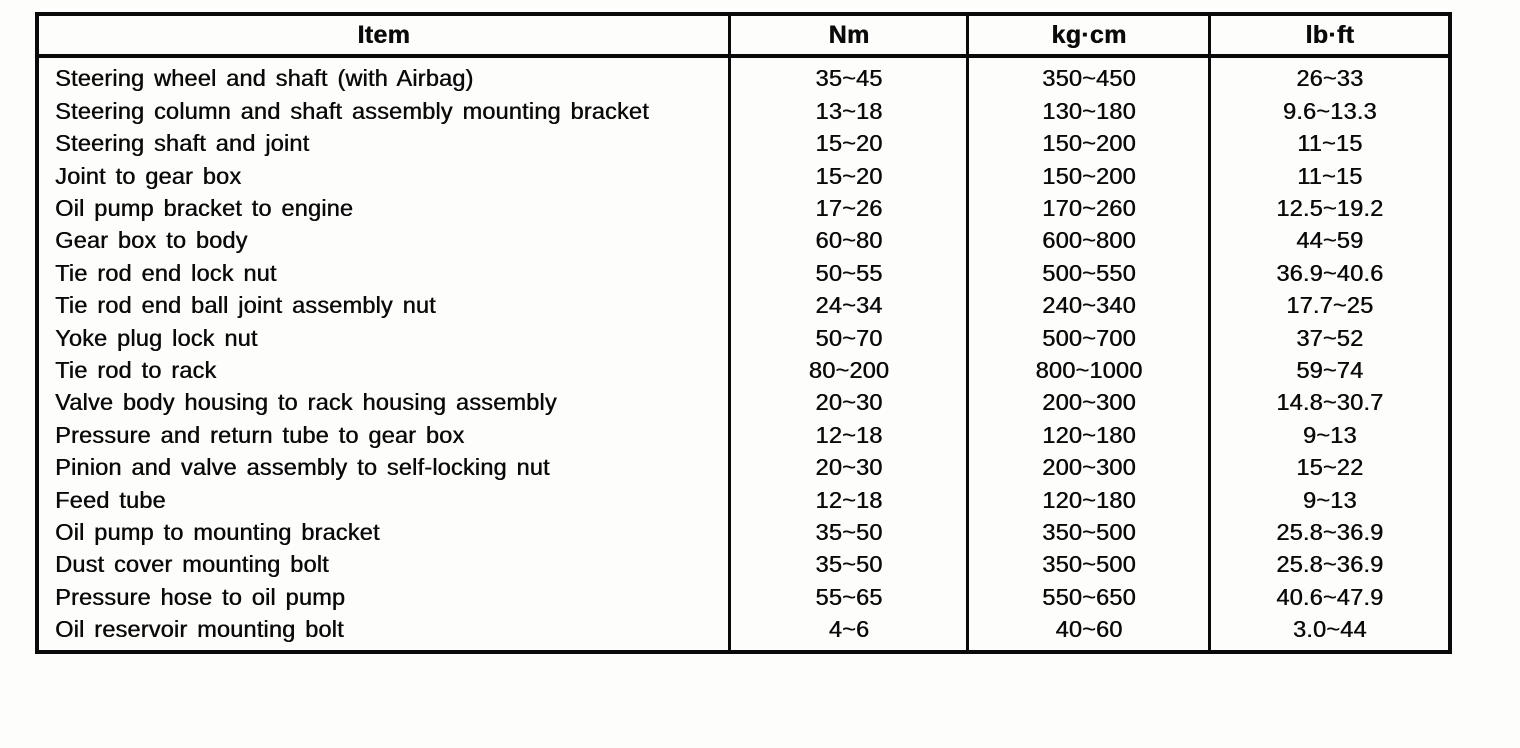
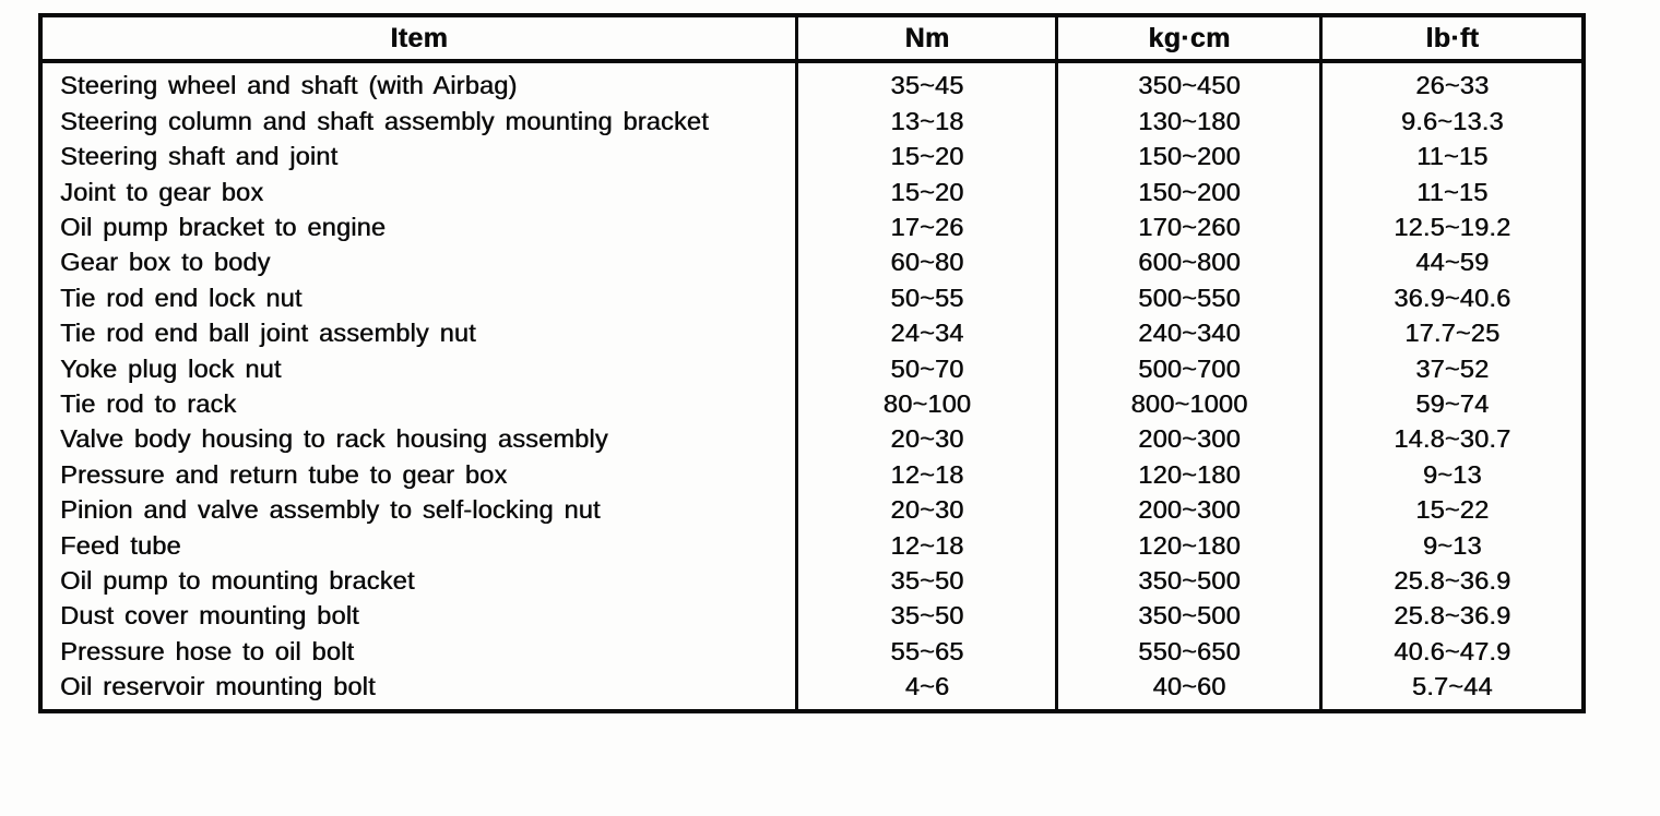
  Item	Nm	kg·cm	lb·ft
  Steering wheel and shaft (with Airbag)	35~45	350~450	26~33
  Steering column and shaft assembly mounting bracket	13~18	130~180	9.6~13.3
  Steering shaft and joint	15~20	150~200	11~15
  Joint to gear box	15~20	150~200	11~15
  Oil pump bracket to engine	17~26	170~260	12.5~19.2
  Gear box to body	60~80	600~800	44~59
  Tie rod end lock nut	50~55	500~550	36.9~40.6
  Tie rod end ball joint assembly nut	24~34	240~340	17.7~25
  Yoke plug lock nut	50~70	500~700	37~52
- Tie rod to rack	80~200	800~1000	59~74
+ Tie rod to rack	80~100	800~1000	59~74
  Valve body housing to rack housing assembly	20~30	200~300	14.8~30.7
  Pressure and return tube to gear box	12~18	120~180	9~13
  Pinion and valve assembly to self-locking nut	20~30	200~300	15~22
  Feed tube	12~18	120~180	9~13
  Oil pump to mounting bracket	35~50	350~500	25.8~36.9
  Dust cover mounting bolt	35~50	350~500	25.8~36.9
- Pressure hose to oil pump	55~65	550~650	40.6~47.9
+ Pressure hose to oil bolt	55~65	550~650	40.6~47.9
- Oil reservoir mounting bolt	4~6	40~60	3.0~44
+ Oil reservoir mounting bolt	4~6	40~60	5.7~44
